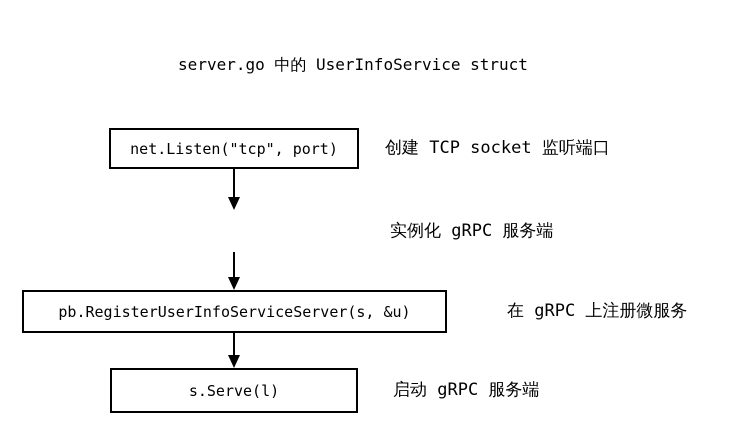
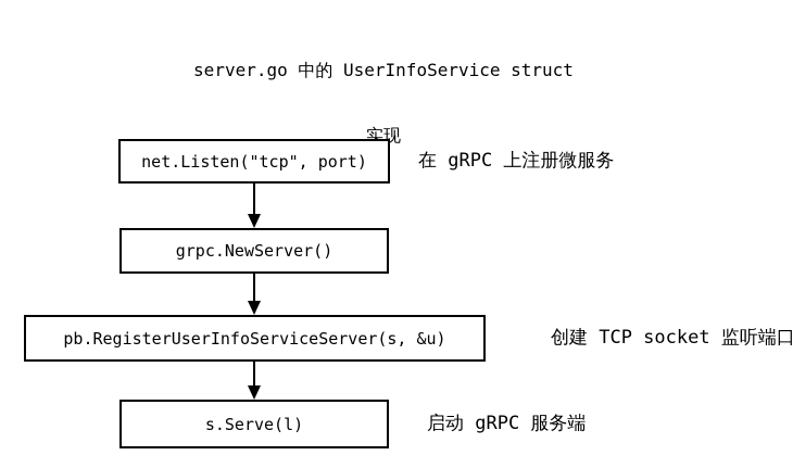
  server.go 中的 UserInfoService struct
+ 实现
  net.Listen("tcp", port)
+ grpc.NewServer()
  pb.RegisterUserInfoServiceServer(s, &u)
  s.Serve(l)
- 创建 TCP socket 监听端口
+ 在 gRPC 上注册微服务
- 实例化 gRPC 服务端
- 在 gRPC 上注册微服务
+ 创建 TCP socket 监听端口
  启动 gRPC 服务端
